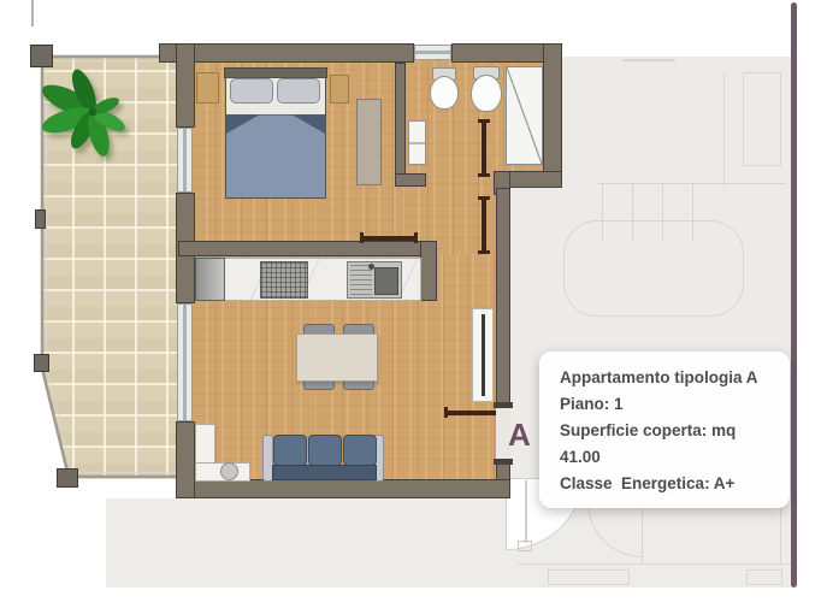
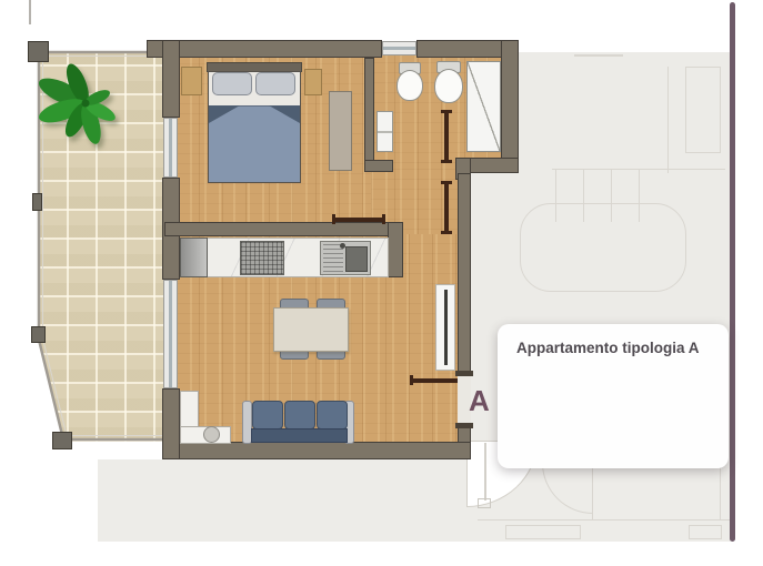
  A
  Appartamento tipologia A
- Piano: 1
- Superficie coperta: mq 41.00
- Classe Energetica: A+
